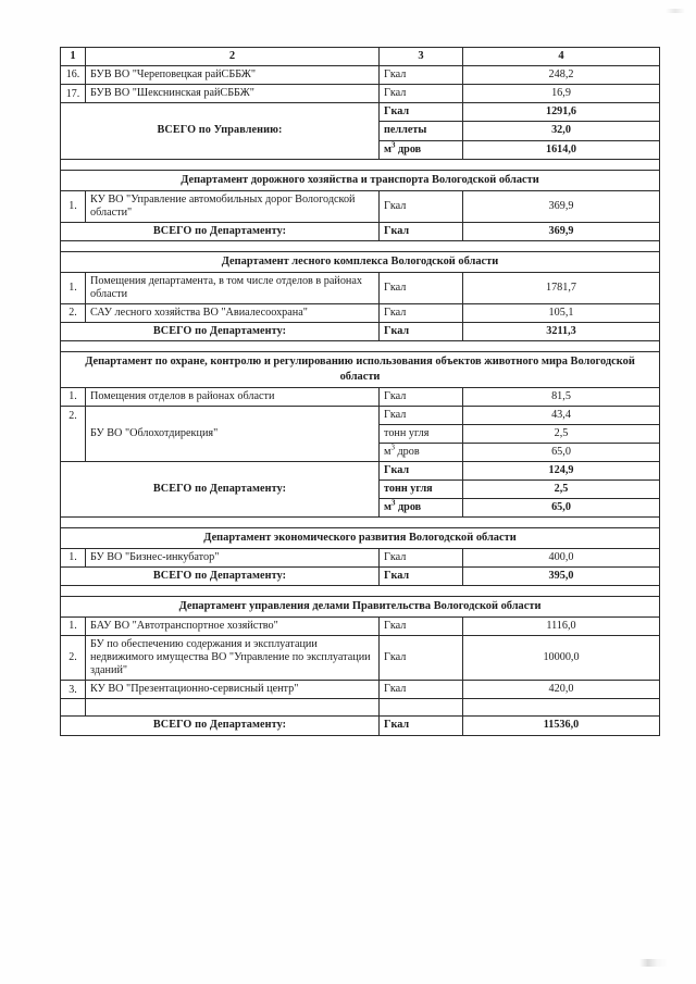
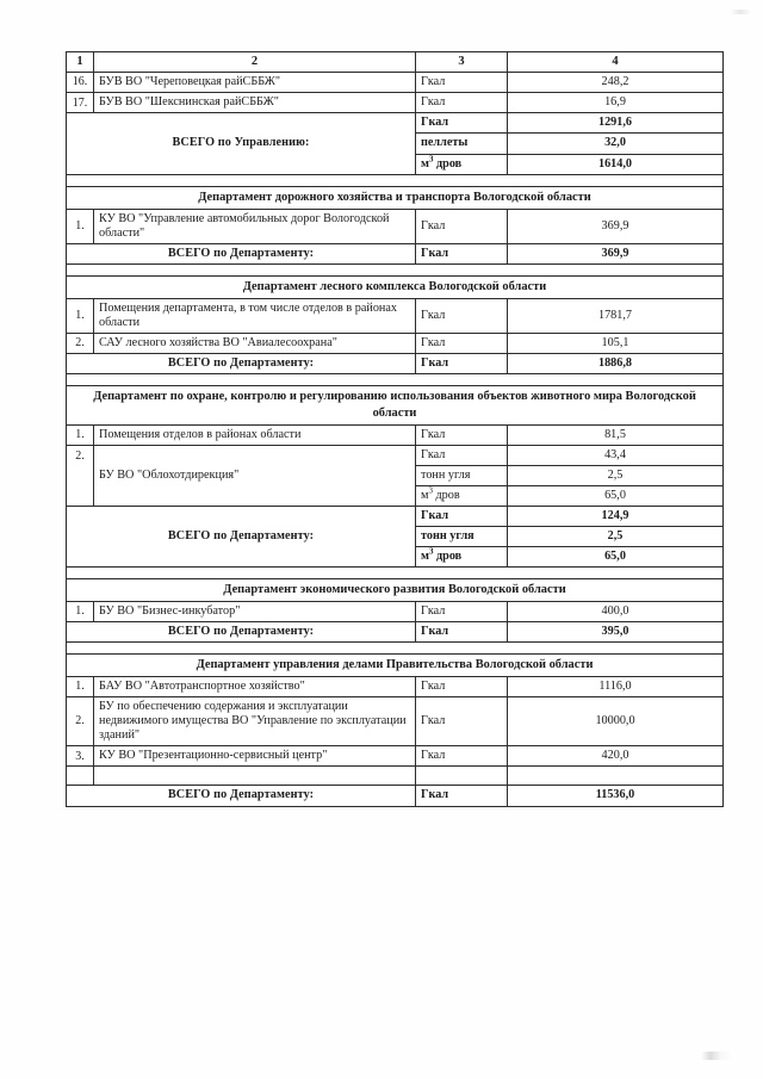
  1	2	3	4
  16.	БУВ ВО "Череповецкая райСББЖ"	Гкал	248,2
  17.	БУВ ВО "Шекснинская райСББЖ"	Гкал	16,9
  ВСЕГО по Управлению:	Гкал	1291,6
  пеллеты	32,0
  м3 дров	1614,0
  Департамент дорожного хозяйства и транспорта Вологодской области
  1.	КУ ВО "Управление автомобильных дорог Вологодской области"	Гкал	369,9
  ВСЕГО по Департаменту:	Гкал	369,9
  Департамент лесного комплекса Вологодской области
  1.	Помещения департамента, в том числе отделов в районах области	Гкал	1781,7
  2.	САУ лесного хозяйства ВО "Авиалесоохрана"	Гкал	105,1
- ВСЕГО по Департаменту:	Гкал	3211,3
+ ВСЕГО по Департаменту:	Гкал	1886,8
  Департамент по охране, контролю и регулированию использования объектов животного мира Вологодской области
  1.	Помещения отделов в районах области	Гкал	81,5
  2.	БУ ВО "Облохотдирекция"	Гкал	43,4
  тонн угля	2,5
  м3 дров	65,0
  ВСЕГО по Департаменту:	Гкал	124,9
  тонн угля	2,5
  м3 дров	65,0
  Департамент экономического развития Вологодской области
  1.	БУ ВО "Бизнес-инкубатор"	Гкал	400,0
  ВСЕГО по Департаменту:	Гкал	395,0
  Департамент управления делами Правительства Вологодской области
  1.	БАУ ВО "Автотранспортное хозяйство"	Гкал	1116,0
  2.	БУ по обеспечению содержания и эксплуатации недвижимого имущества ВО "Управление по эксплуатации зданий"	Гкал	10000,0
  3.	КУ ВО "Презентационно-сервисный центр"	Гкал	420,0
  ВСЕГО по Департаменту:	Гкал	11536,0
